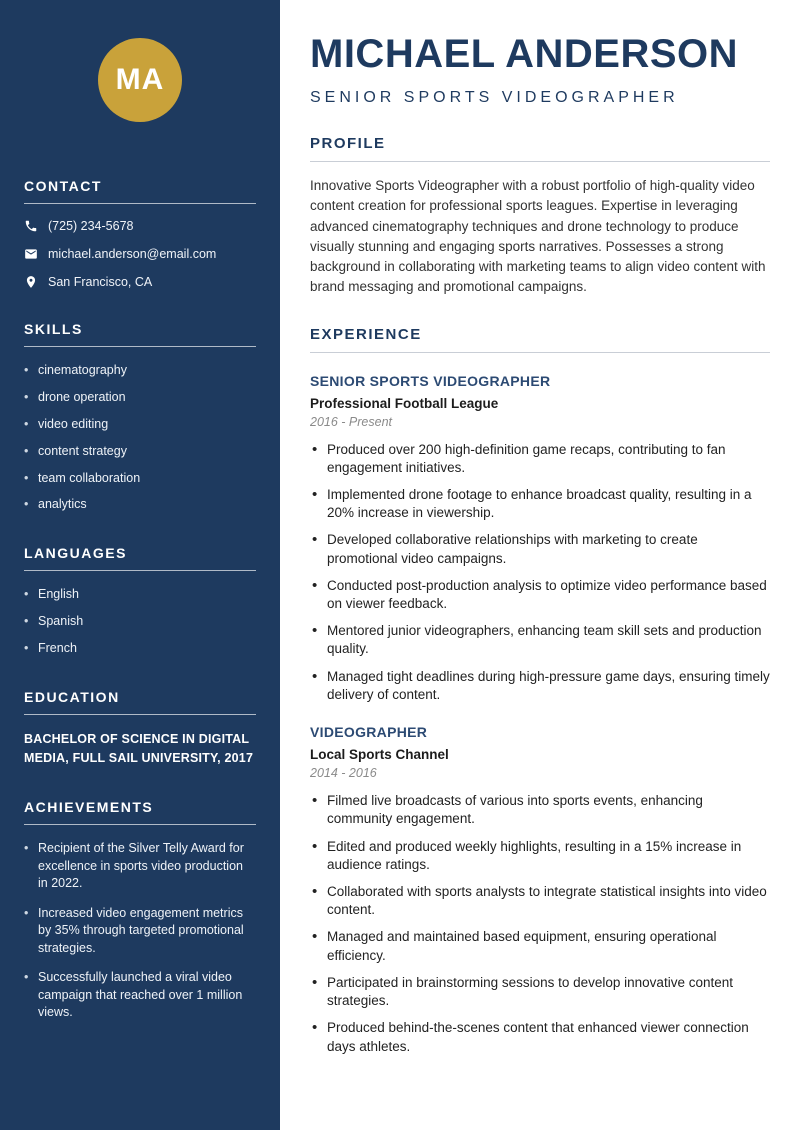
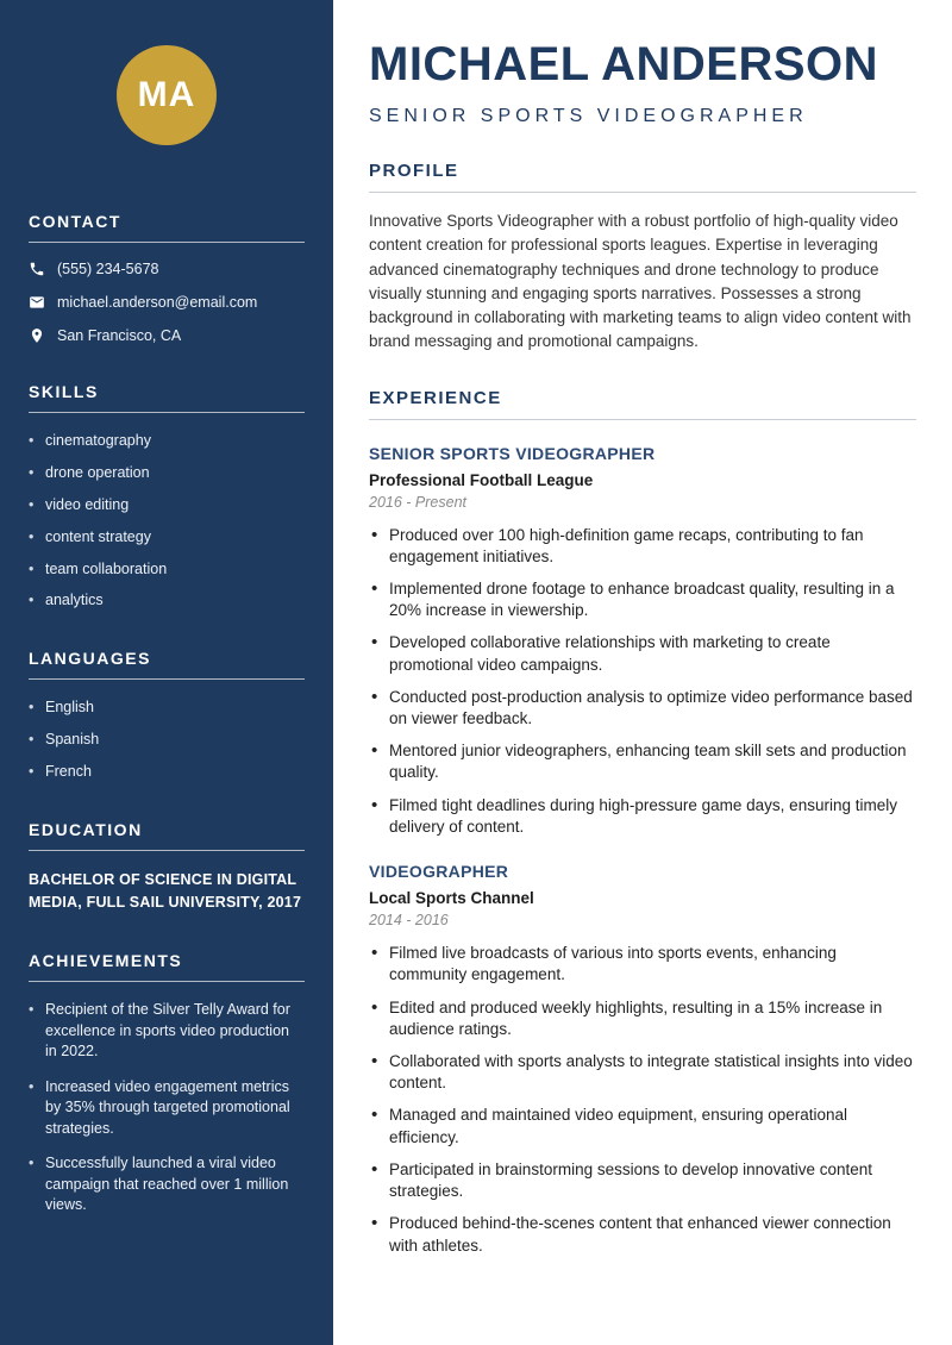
  MA
  CONTACT
- (725) 234-5678
+ (555) 234-5678
  michael.anderson@email.com
  San Francisco, CA
  SKILLS
  cinematography
  drone operation
  video editing
  content strategy
  team collaboration
  analytics
  LANGUAGES
  English
  Spanish
  French
  EDUCATION
  BACHELOR OF SCIENCE IN DIGITAL MEDIA, FULL SAIL UNIVERSITY, 2017
  ACHIEVEMENTS
  Recipient of the Silver Telly Award for excellence in sports video production in 2022.
  Increased video engagement metrics by 35% through targeted promotional strategies.
  Successfully launched a viral video campaign that reached over 1 million views.
  MICHAEL ANDERSON
  SENIOR SPORTS VIDEOGRAPHER
  PROFILE
  Innovative Sports Videographer with a robust portfolio of high-quality video content creation for professional sports leagues. Expertise in leveraging advanced cinematography techniques and drone technology to produce visually stunning and engaging sports narratives. Possesses a strong background in collaborating with marketing teams to align video content with brand messaging and promotional campaigns.
  EXPERIENCE
  SENIOR SPORTS VIDEOGRAPHER
  Professional Football League
  2016 - Present
- Produced over 200 high-definition game recaps, contributing to fan engagement initiatives.
+ Produced over 100 high-definition game recaps, contributing to fan engagement initiatives.
  Implemented drone footage to enhance broadcast quality, resulting in a 20% increase in viewership.
  Developed collaborative relationships with marketing to create promotional video campaigns.
  Conducted post-production analysis to optimize video performance based on viewer feedback.
  Mentored junior videographers, enhancing team skill sets and production quality.
- Managed tight deadlines during high-pressure game days, ensuring timely delivery of content.
+ Filmed tight deadlines during high-pressure game days, ensuring timely delivery of content.
  VIDEOGRAPHER
  Local Sports Channel
  2014 - 2016
  Filmed live broadcasts of various into sports events, enhancing community engagement.
  Edited and produced weekly highlights, resulting in a 15% increase in audience ratings.
  Collaborated with sports analysts to integrate statistical insights into video content.
- Managed and maintained based equipment, ensuring operational efficiency.
+ Managed and maintained video equipment, ensuring operational efficiency.
  Participated in brainstorming sessions to develop innovative content strategies.
- Produced behind-the-scenes content that enhanced viewer connection days athletes.
+ Produced behind-the-scenes content that enhanced viewer connection with athletes.
